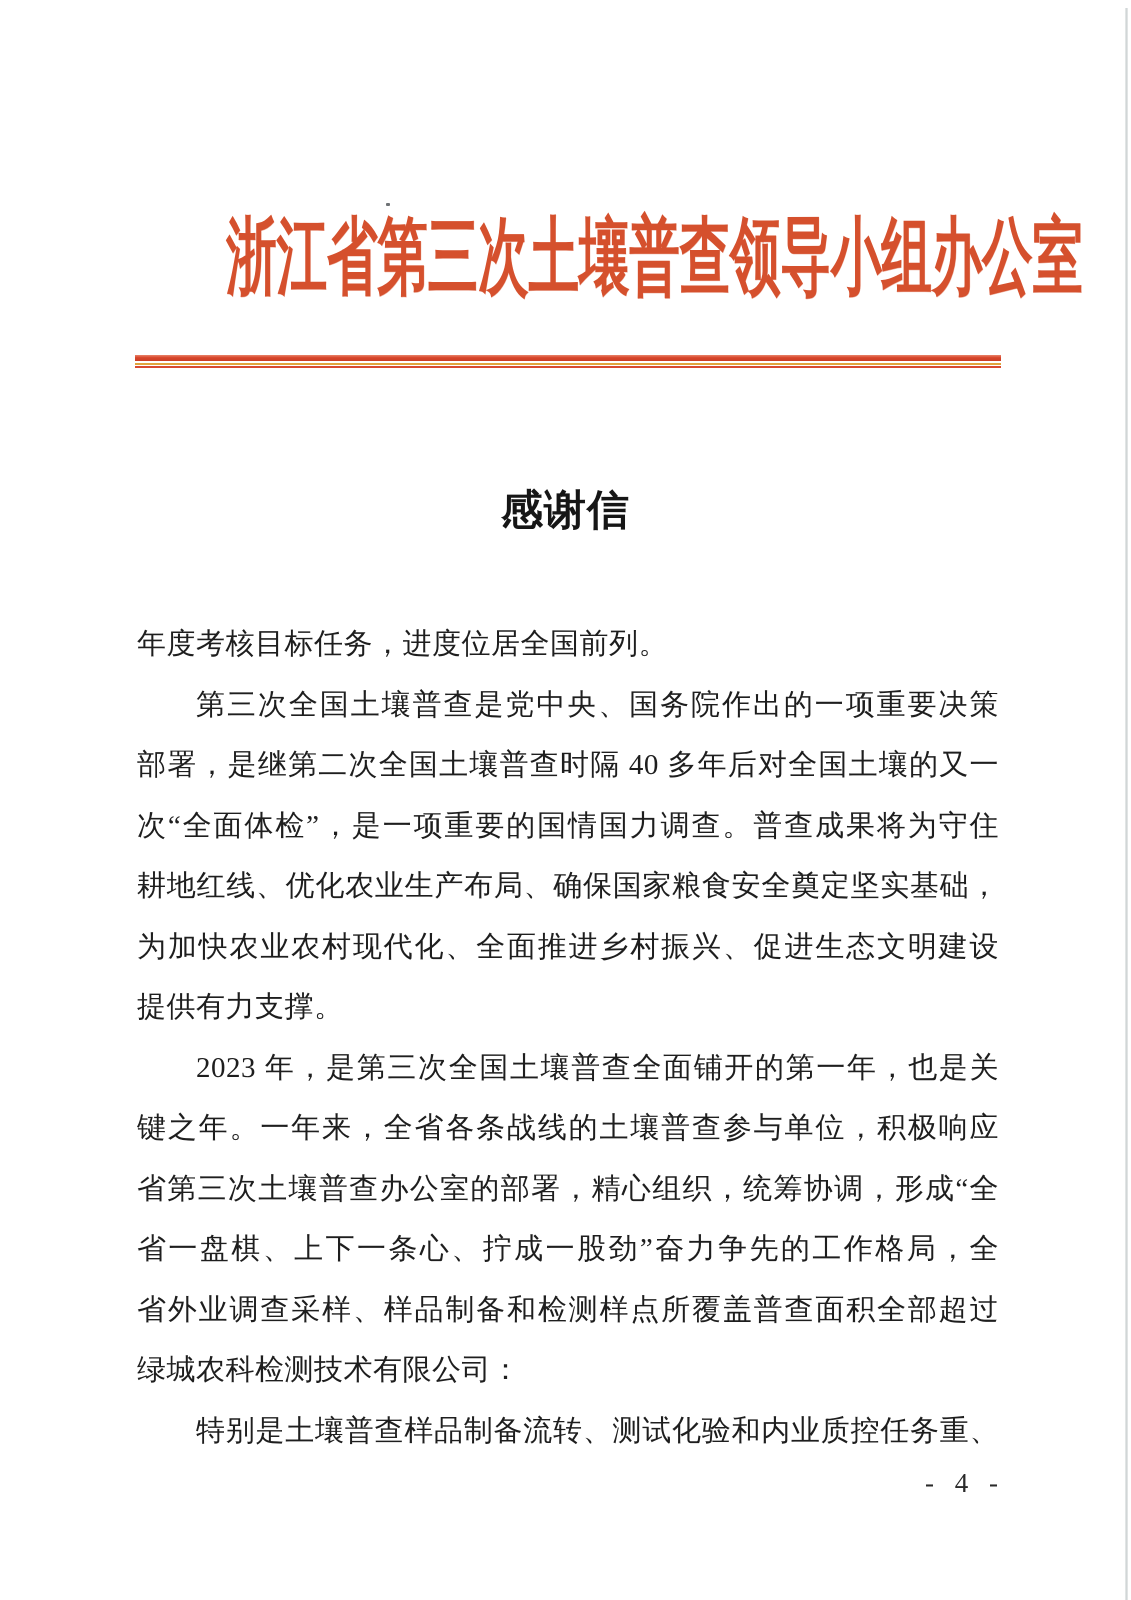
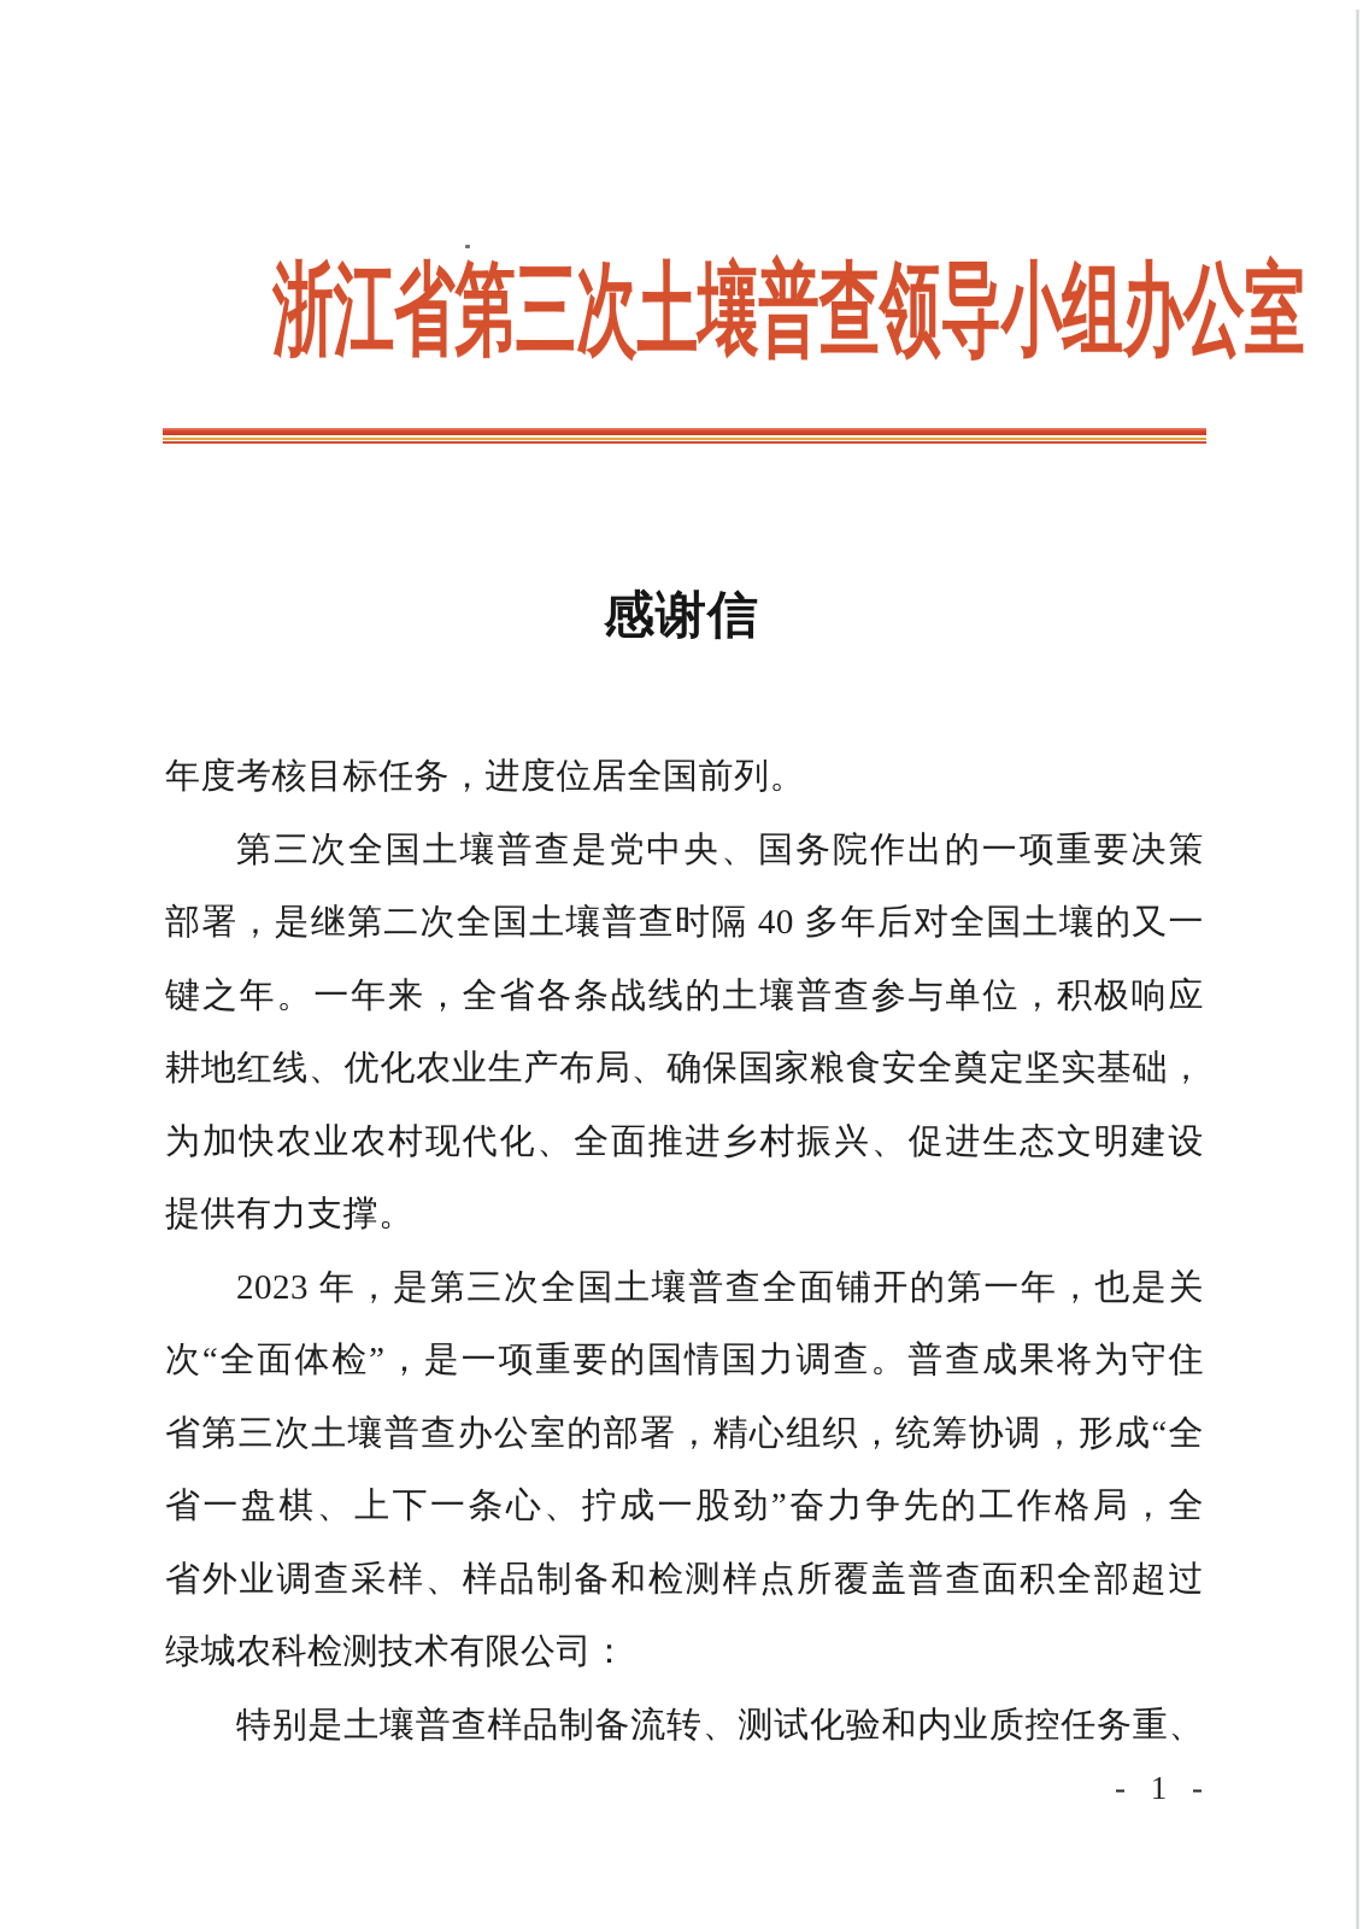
  浙江省第三次土壤普查领导小组办公室
  感谢信
  年度考核目标任务，进度位居全国前列。
  第三次全国土壤普查是党中央、国务院作出的一项重要决策
  部署，是继第二次全国土壤普查时隔 40 多年后对全国土壤的又一
- 次“全面体检”，是一项重要的国情国力调查。普查成果将为守住
+ 键之年。一年来，全省各条战线的土壤普查参与单位，积极响应
  耕地红线、优化农业生产布局、确保国家粮食安全奠定坚实基础，
  为加快农业农村现代化、全面推进乡村振兴、促进生态文明建设
  提供有力支撑。
  2023 年，是第三次全国土壤普查全面铺开的第一年，也是关
- 键之年。一年来，全省各条战线的土壤普查参与单位，积极响应
+ 次“全面体检”，是一项重要的国情国力调查。普查成果将为守住
  省第三次土壤普查办公室的部署，精心组织，统筹协调，形成“全
  省一盘棋、上下一条心、拧成一股劲”奋力争先的工作格局，全
  省外业调查采样、样品制备和检测样点所覆盖普查面积全部超过
  绿城农科检测技术有限公司：
  特别是土壤普查样品制备流转、测试化验和内业质控任务重、
- - 4 -
+ - 1 -
